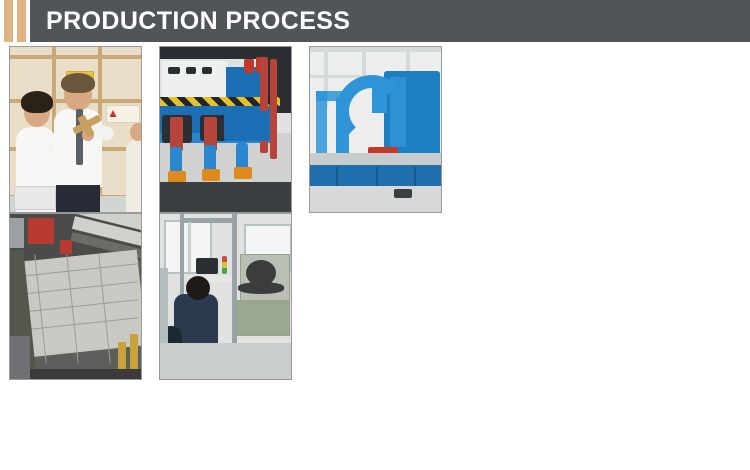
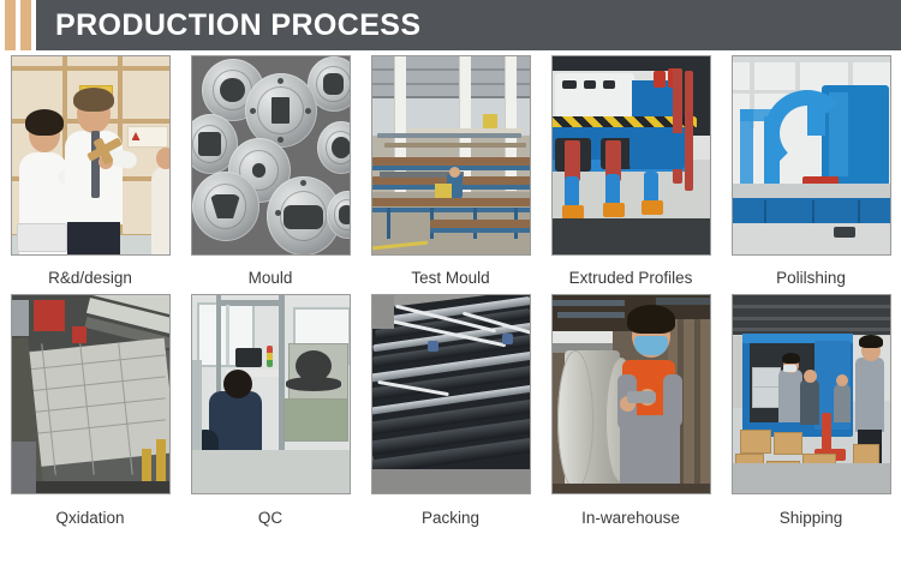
  PRODUCTION PROCESS
+ R&d/design
+ Mould
+ Test Mould
+ Extruded Profiles
+ Polilshing
+ Qxidation
+ QC
+ Packing
+ In-warehouse
+ Shipping
